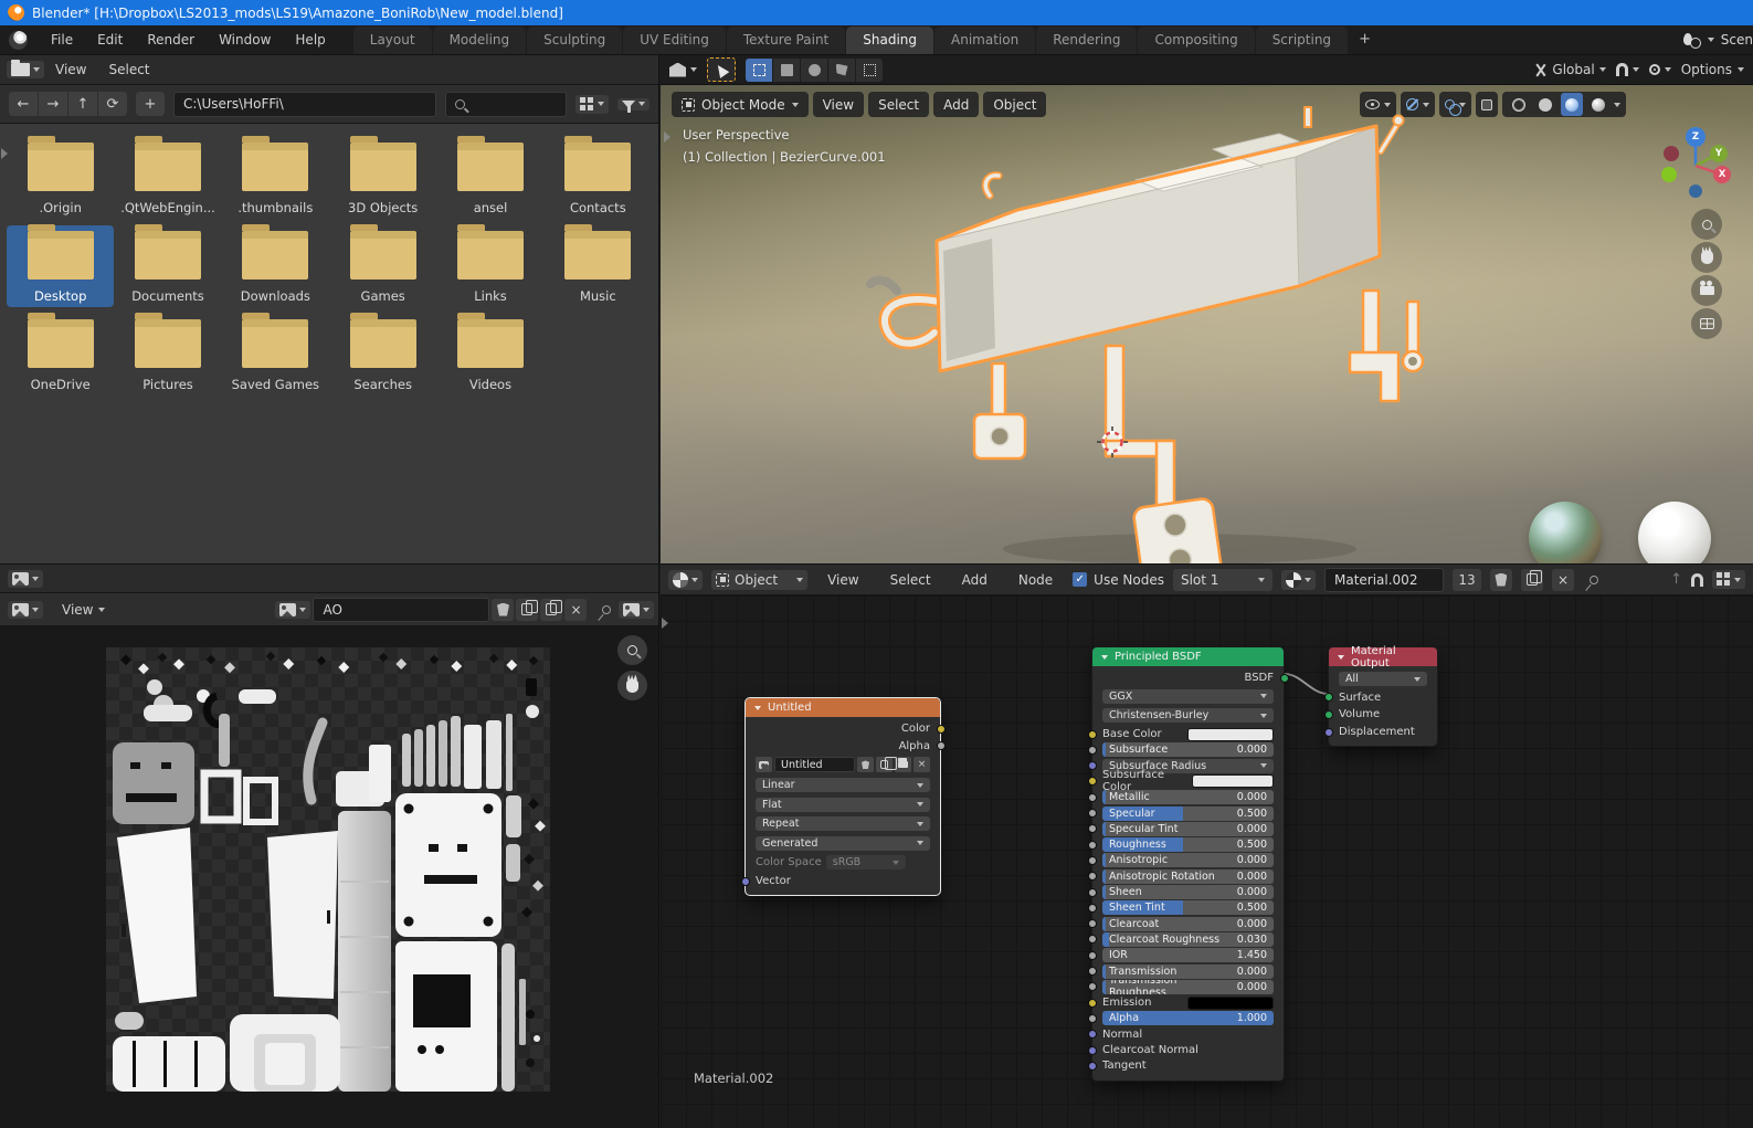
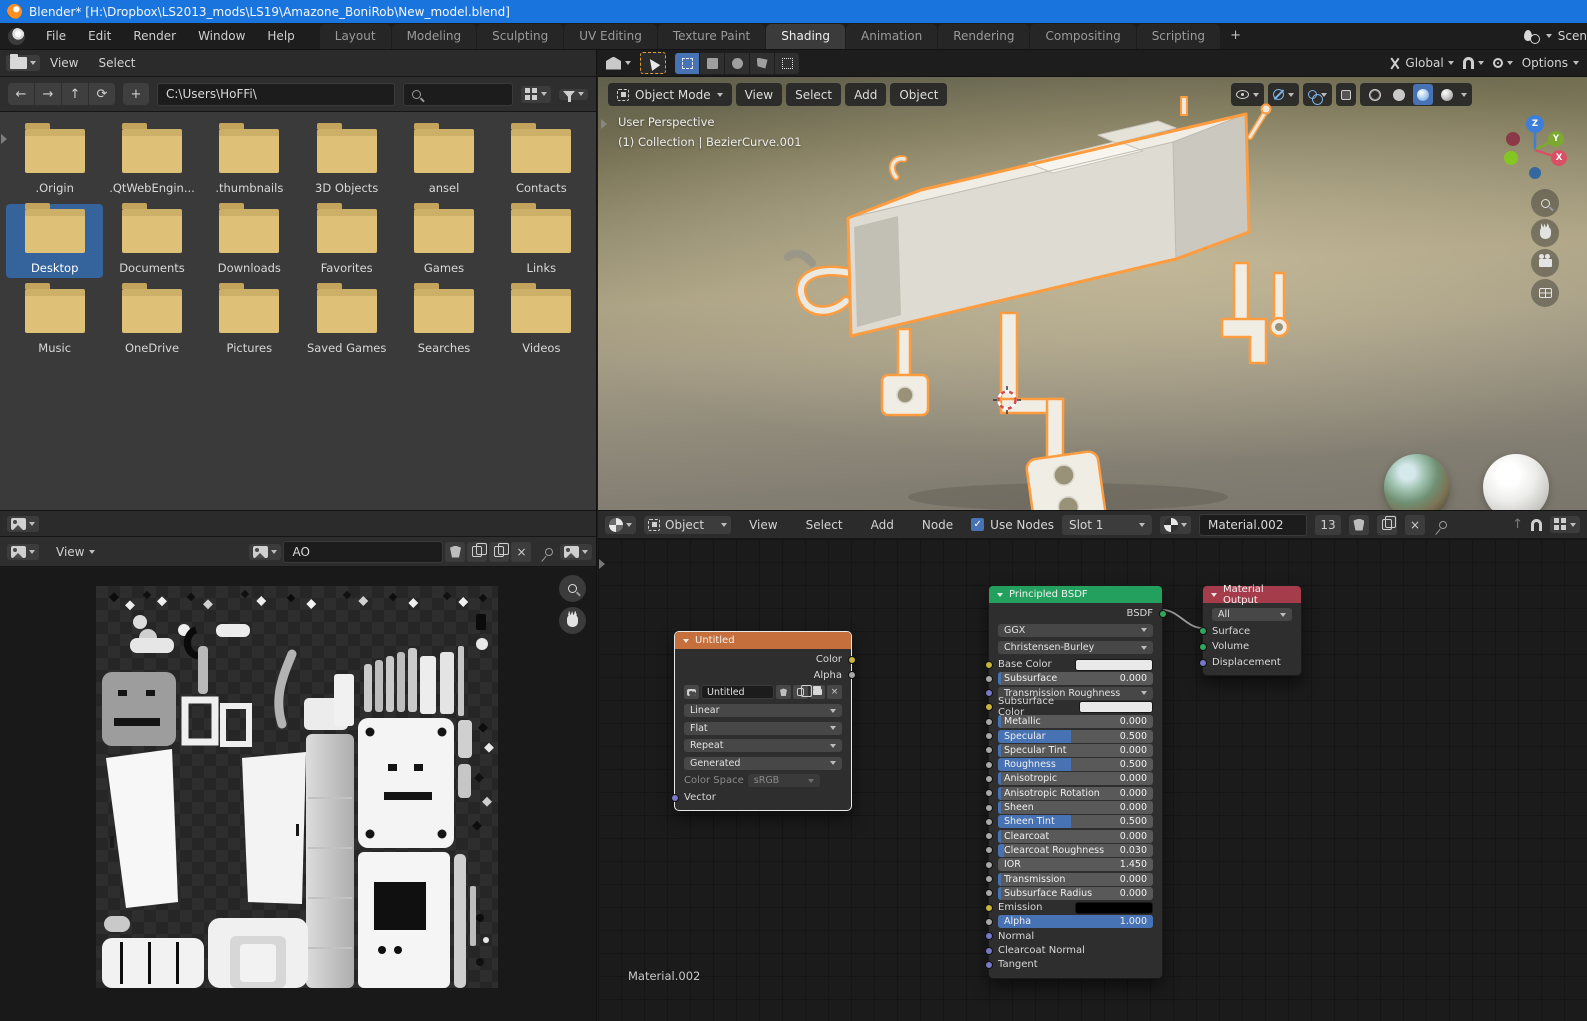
  Blender* [H:\Dropbox\LS2013_mods\LS19\Amazone_BoniRob\New_model.blend]
  File
  Edit
  Render
  Window
  Help
  Layout
  Modeling
  Sculpting
  UV Editing
  Texture Paint
  Shading
  Animation
  Rendering
  Compositing
  Scripting
  +
  Scen
  View
  Select
  ←
  →
  ↑
  ⟳
  +
  C:\Users\HoFFi\
  .Origin
  .QtWebEngin...
  .thumbnails
  3D Objects
  ansel
  Contacts
  Desktop
  Documents
  Downloads
+ Favorites
  Games
  Links
  Music
  OneDrive
  Pictures
  Saved Games
  Searches
  Videos
  View
  AO
  ×
  Global
  Options
  Object Mode
  View
  Select
  Add
  Object
  User Perspective
  (1) Collection | BezierCurve.001
  Z
  Y
  X
  Object
  View
  Select
  Add
  Node
  ✓
  Use Nodes
  Slot 1
  Material.002
  13
  ×
  ↑
  Untitled
  Color
  Alpha
  Untitled
  ×
  Linear
  Flat
  Repeat
  Generated
  Color Space
  sRGB
  Vector
  Principled BSDF
  BSDF
  GGX
  Christensen-Burley
  Base Color
  Subsurface
  0.000
- Subsurface Radius
+ Transmission Roughness
  Subsurface Color
  Metallic
  0.000
  Specular
  0.500
  Specular Tint
  0.000
  Roughness
  0.500
  Anisotropic
  0.000
  Anisotropic Rotation
  0.000
  Sheen
  0.000
  Sheen Tint
  0.500
  Clearcoat
  0.000
  Clearcoat Roughness
  0.030
  IOR
  1.450
  Transmission
  0.000
- Transmission Roughness
+ Subsurface Radius
  0.000
  Emission
  Alpha
  1.000
  Normal
  Clearcoat Normal
  Tangent
  Material Output
  All
  Surface
  Volume
  Displacement
  Material.002
